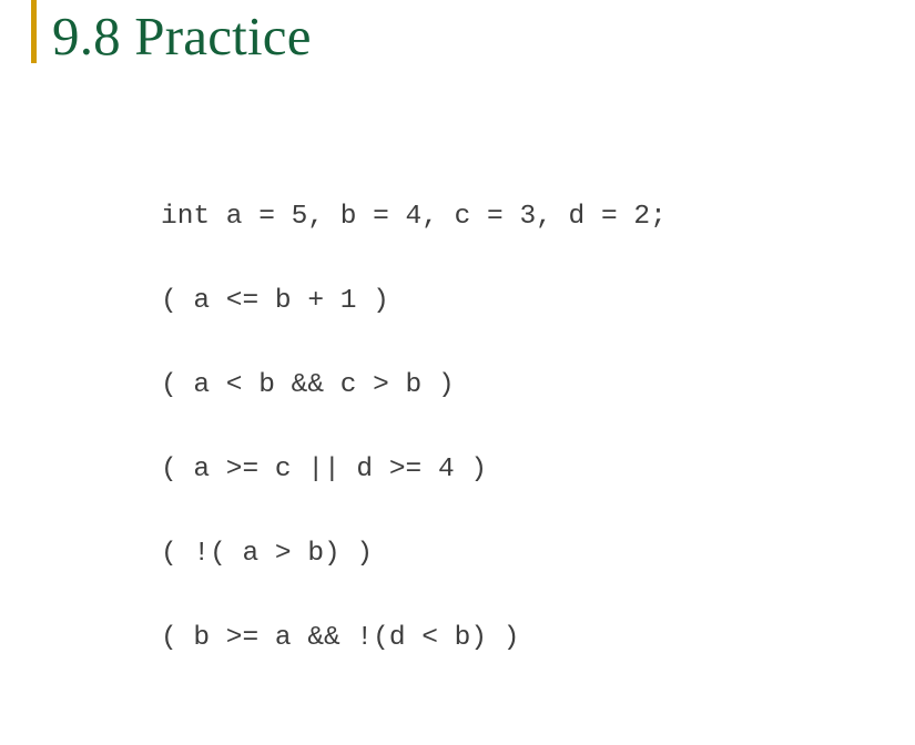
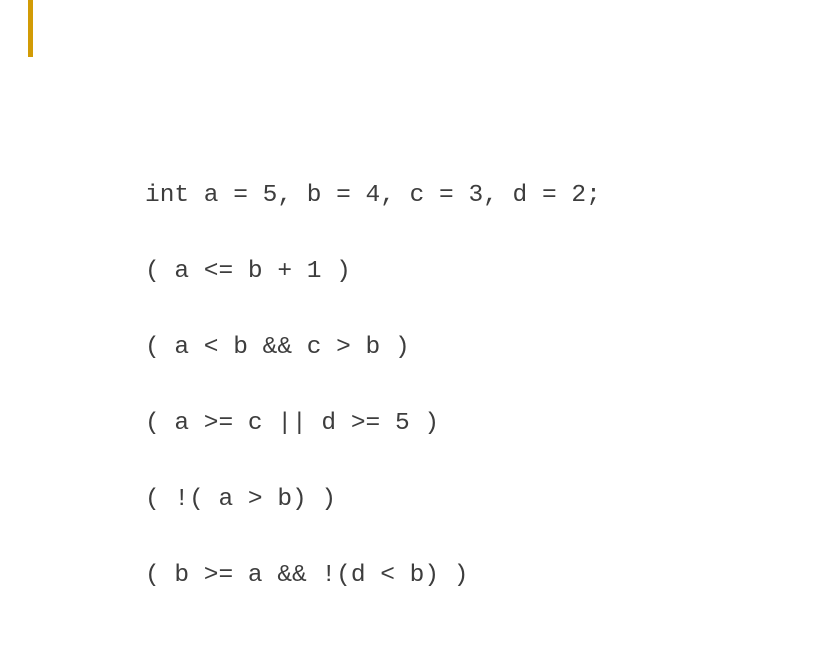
- 9.8 Practice
  int a = 5, b = 4, c = 3, d = 2;
  ( a <= b + 1 )
  ( a < b && c > b )
- ( a >= c || d >= 4 )
+ ( a >= c || d >= 5 )
  ( !( a > b) )
  ( b >= a && !(d < b) )
